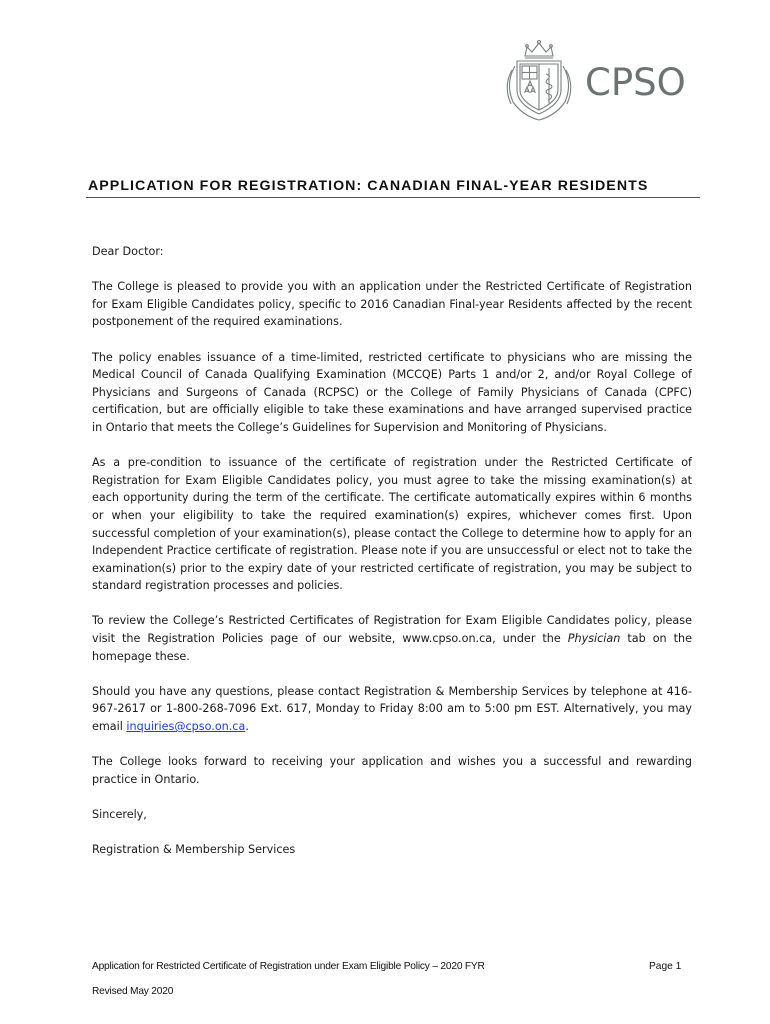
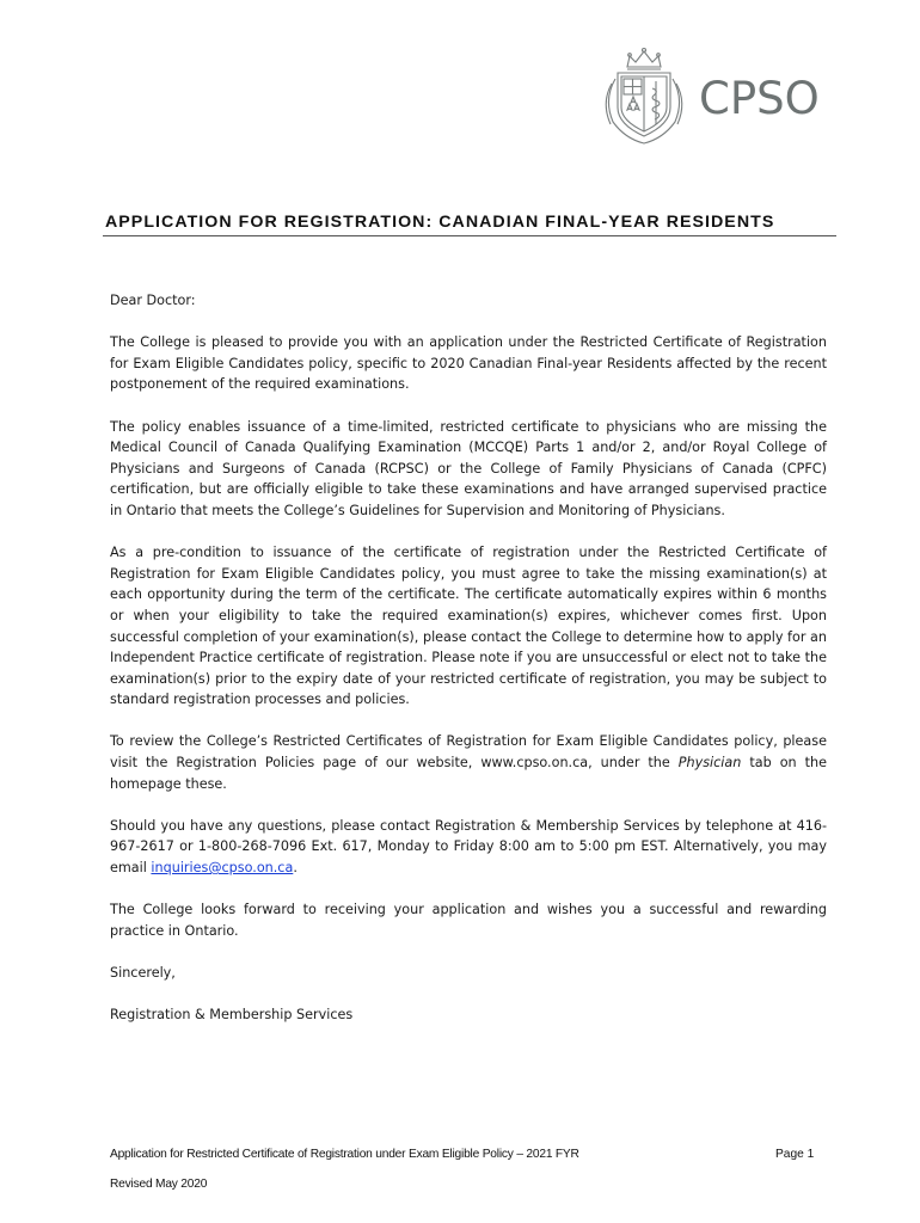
  CPSO
  APPLICATION FOR REGISTRATION: CANADIAN FINAL-YEAR RESIDENTS
  Dear Doctor:
- The College is pleased to provide you with an application under the Restricted Certificate of Registration for Exam Eligible Candidates policy, specific to 2016 Canadian Final-year Residents affected by the recent postponement of the required examinations.
+ The College is pleased to provide you with an application under the Restricted Certificate of Registration for Exam Eligible Candidates policy, specific to 2020 Canadian Final-year Residents affected by the recent postponement of the required examinations.
  The policy enables issuance of a time-limited, restricted certificate to physicians who are missing the Medical Council of Canada Qualifying Examination (MCCQE) Parts 1 and/or 2, and/or Royal College of Physicians and Surgeons of Canada (RCPSC) or the College of Family Physicians of Canada (CPFC) certification, but are officially eligible to take these examinations and have arranged supervised practice in Ontario that meets the College’s Guidelines for Supervision and Monitoring of Physicians.
  As a pre-condition to issuance of the certificate of registration under the Restricted Certificate of Registration for Exam Eligible Candidates policy, you must agree to take the missing examination(s) at each opportunity during the term of the certificate. The certificate automatically expires within 6 months or when your eligibility to take the required examination(s) expires, whichever comes first. Upon successful completion of your examination(s), please contact the College to determine how to apply for an Independent Practice certificate of registration. Please note if you are unsuccessful or elect not to take the examination(s) prior to the expiry date of your restricted certificate of registration, you may be subject to standard registration processes and policies.
  To review the College’s Restricted Certificates of Registration for Exam Eligible Candidates policy, please visit the Registration Policies page of our website, www.cpso.on.ca, under the Physician tab on the homepage these.
  Should you have any questions, please contact Registration & Membership Services by telephone at 416-967-2617 or 1-800-268-7096 Ext. 617, Monday to Friday 8:00 am to 5:00 pm EST. Alternatively, you may email inquiries@cpso.on.ca.
  The College looks forward to receiving your application and wishes you a successful and rewarding practice in Ontario.
  Sincerely,
  Registration & Membership Services
- Application for Restricted Certificate of Registration under Exam Eligible Policy – 2020 FYR
+ Application for Restricted Certificate of Registration under Exam Eligible Policy – 2021 FYR
  Page 1
  Revised May 2020
